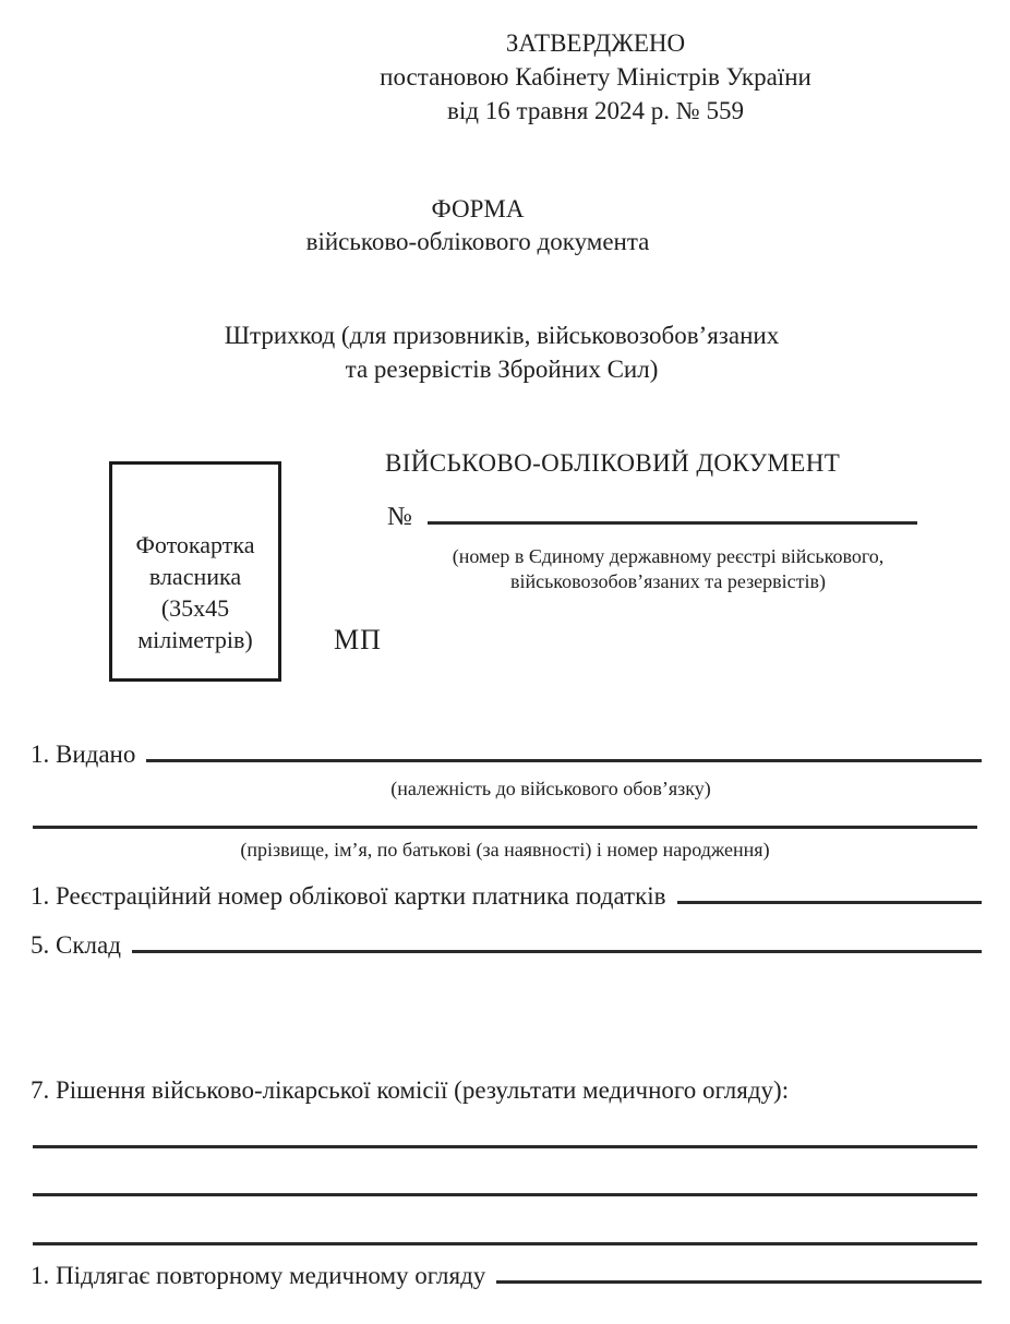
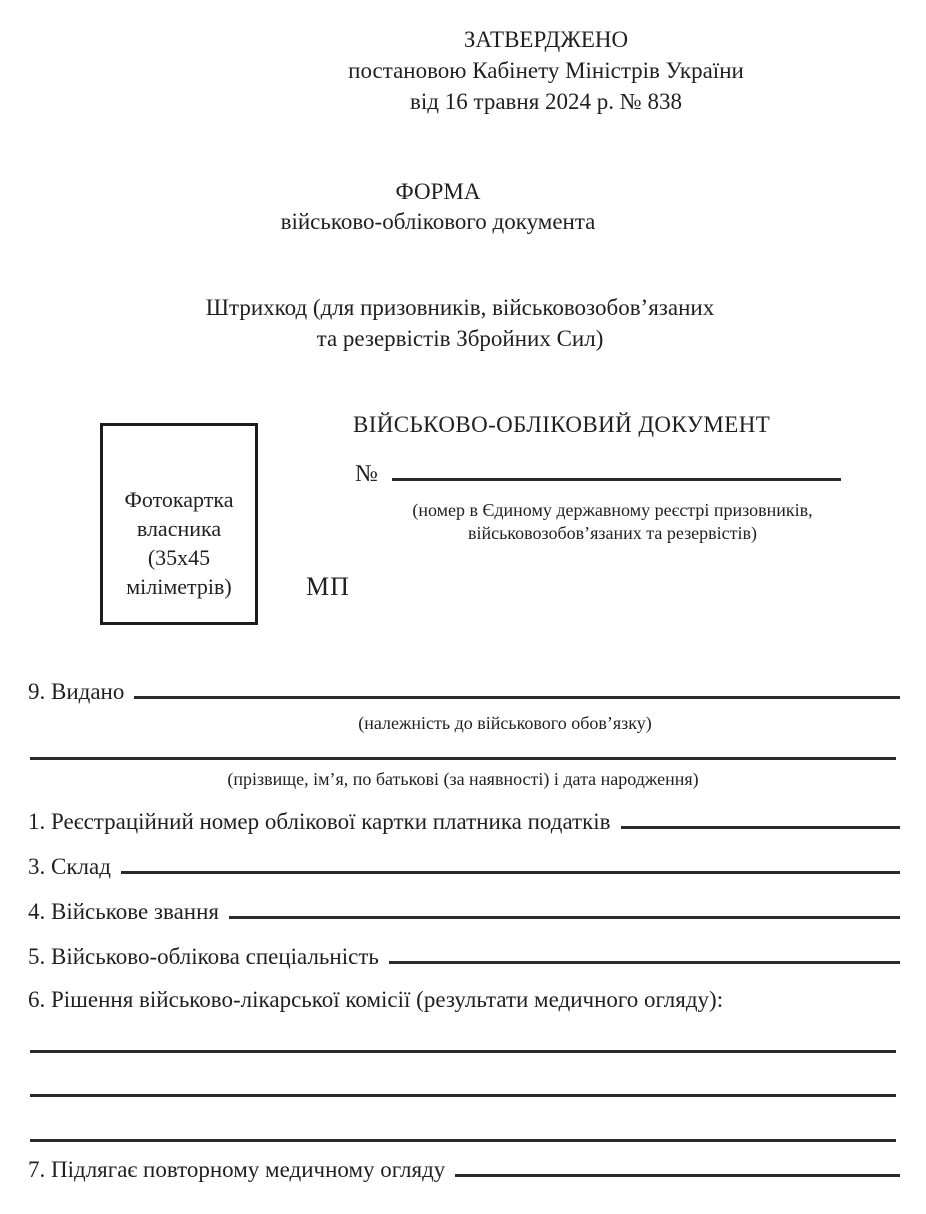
  ЗАТВЕРДЖЕНО
  постановою Кабінету Міністрів України
- від 16 травня 2024 р. № 559
+ від 16 травня 2024 р. № 838
  ФОРМА
  військово-облікового документа
  Штрихкод (для призовників, військовозобов’язаних
  та резервістів Збройних Сил)
  Фотокартка
  власника
  (35х45
  міліметрів)
  ВІЙСЬКОВО-ОБЛІКОВИЙ ДОКУМЕНТ
  №
- (номер в Єдиному державному реєстрі військового,
+ (номер в Єдиному державному реєстрі призовників,
  військовозобов’язаних та резервістів)
  МП
- 1. Видано
+ 9. Видано
  (належність до військового обов’язку)
- (прізвище, ім’я, по батькові (за наявності) і номер народження)
+ (прізвище, ім’я, по батькові (за наявності) і дата народження)
  1. Реєстраційний номер облікової картки платника податків
- 5. Склад
+ 3. Склад
+ 4. Військове звання
+ 5. Військово-облікова спеціальність
- 7. Рішення військово-лікарської комісії (результати медичного огляду):
+ 6. Рішення військово-лікарської комісії (результати медичного огляду):
- 1. Підлягає повторному медичному огляду
+ 7. Підлягає повторному медичному огляду
